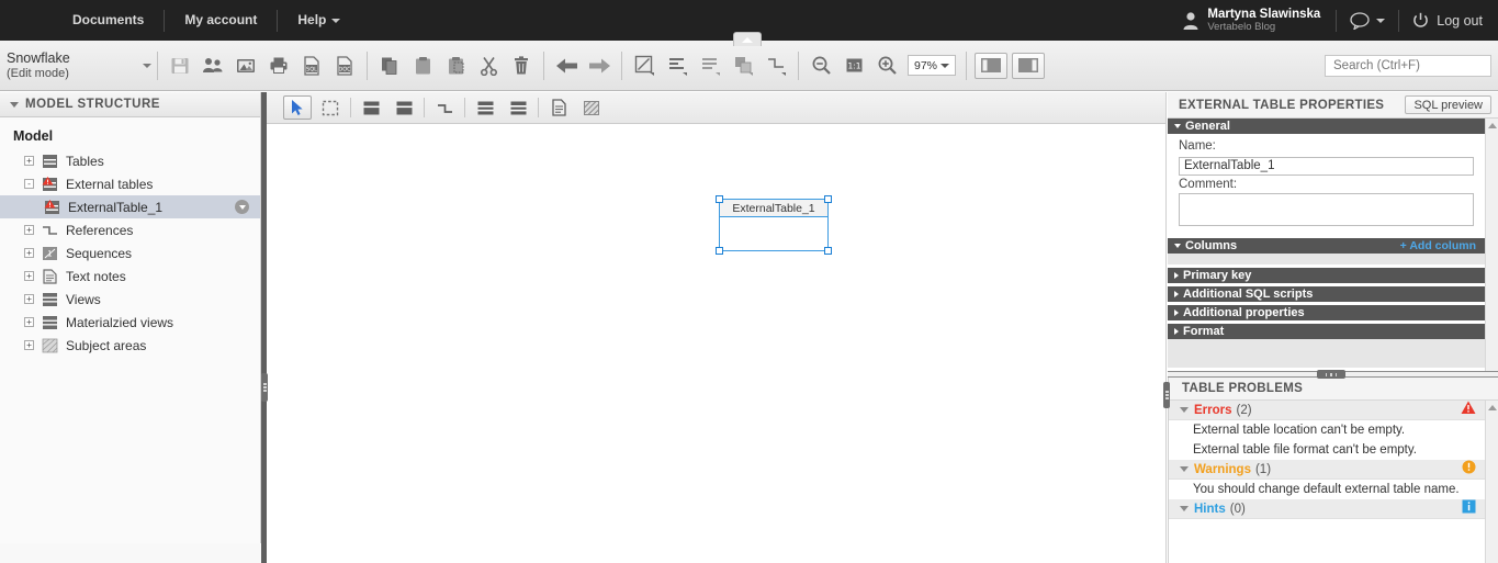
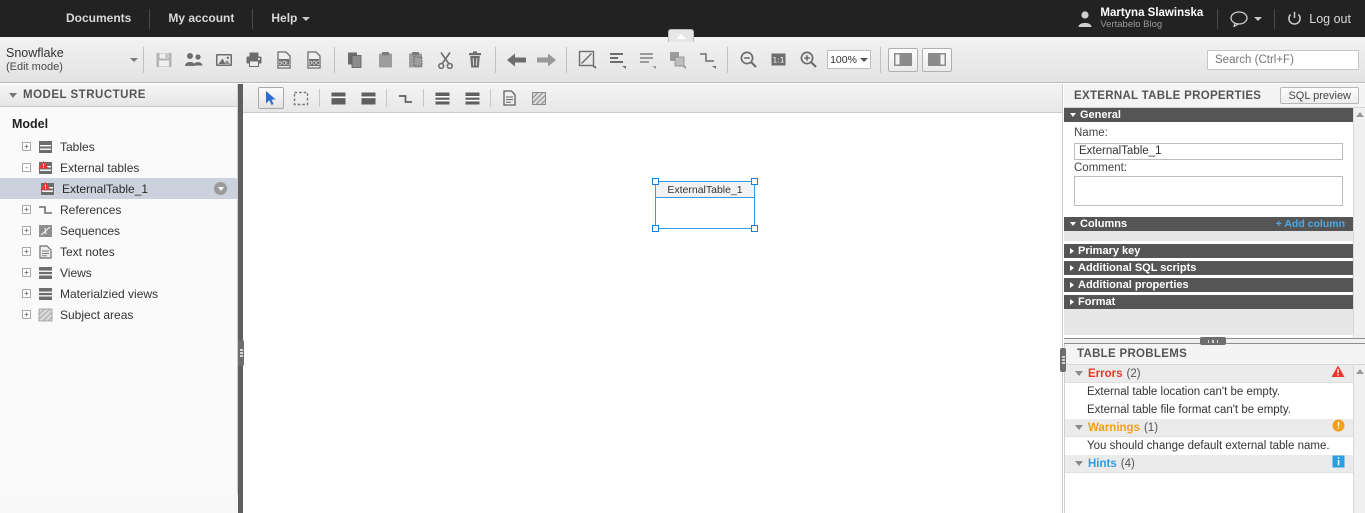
  Documents
  My account
  Help
  Martyna Slawinska
  Vertabelo Blog
  Log out
  Snowflake
  (Edit mode)
  1:1
- 97%
+ 100%
  Search (Ctrl+F)
  MODEL STRUCTURE
  Model
  +
  Tables
  -
  External tables
  ExternalTable_1
  +
  References
  +
  Sequences
  +
  Text notes
  +
  Views
  +
  Materialzied views
  +
  Subject areas
  ExternalTable_1
  EXTERNAL TABLE PROPERTIES
  SQL preview
  General
  Name:
  ExternalTable_1
  Comment:
  Columns
  + Add column
  Primary key
  Additional SQL scripts
  Additional properties
  Format
  TABLE PROBLEMS
  Errors
  (2)
  External table location can't be empty.
  External table file format can't be empty.
  Warnings
  (1)
  You should change default external table name.
  Hints
- (0)
+ (4)
